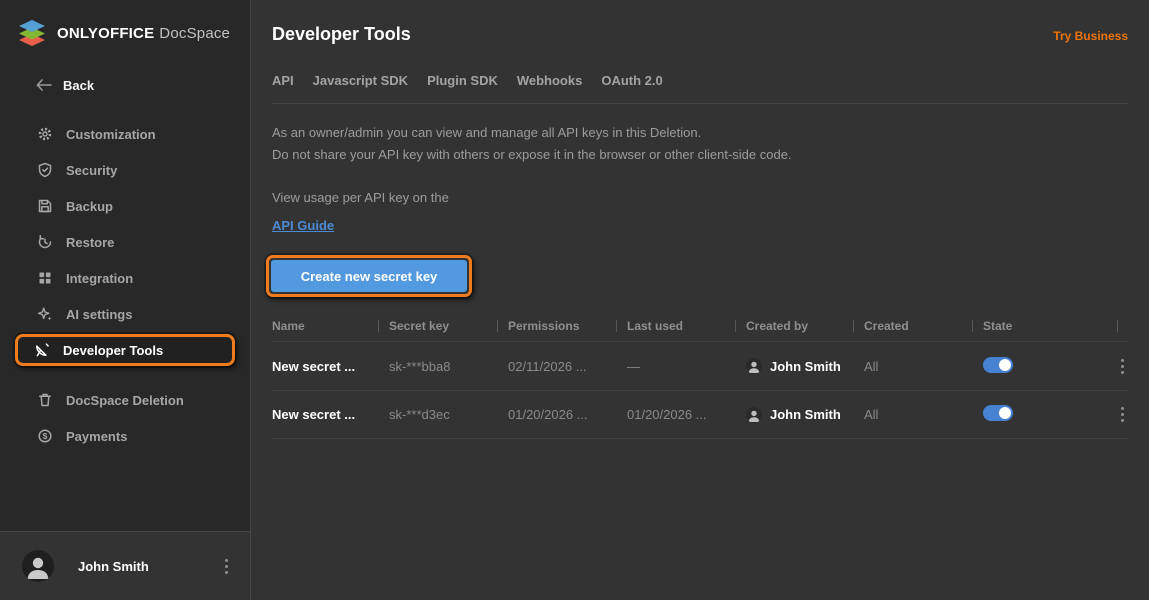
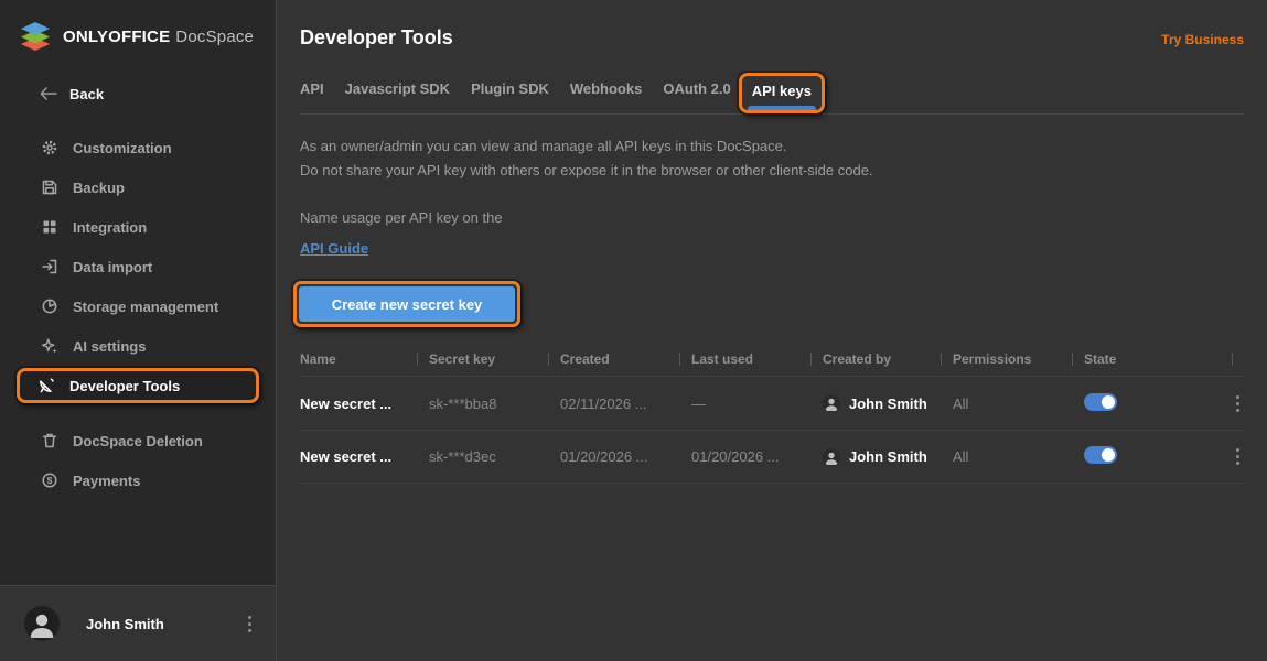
  ONLYOFFICE DocSpace
  Back
  Customization
- Security
  Backup
- Restore
  Integration
+ Data import
+ Storage management
  AI settings
  Developer Tools
  DocSpace Deletion
  $
  Payments
  John Smith
  Developer Tools
  Try Business
  API
  Javascript SDK
  Plugin SDK
  Webhooks
  OAuth 2.0
+ API keys
- As an owner/admin you can view and manage all API keys in this Deletion.
+ As an owner/admin you can view and manage all API keys in this DocSpace.
  Do not share your API key with others or expose it in the browser or other client-side code.
- View usage per API key on the
+ Name usage per API key on the
  API Guide
  Create new secret key
  Name
  Secret key
- Permissions
+ Created
  Last used
  Created by
- Created
+ Permissions
  State
  New secret ...
  sk-***bba8
  02/11/2026 ...
  —
  John Smith
  All
  New secret ...
  sk-***d3ec
  01/20/2026 ...
  01/20/2026 ...
  John Smith
  All
